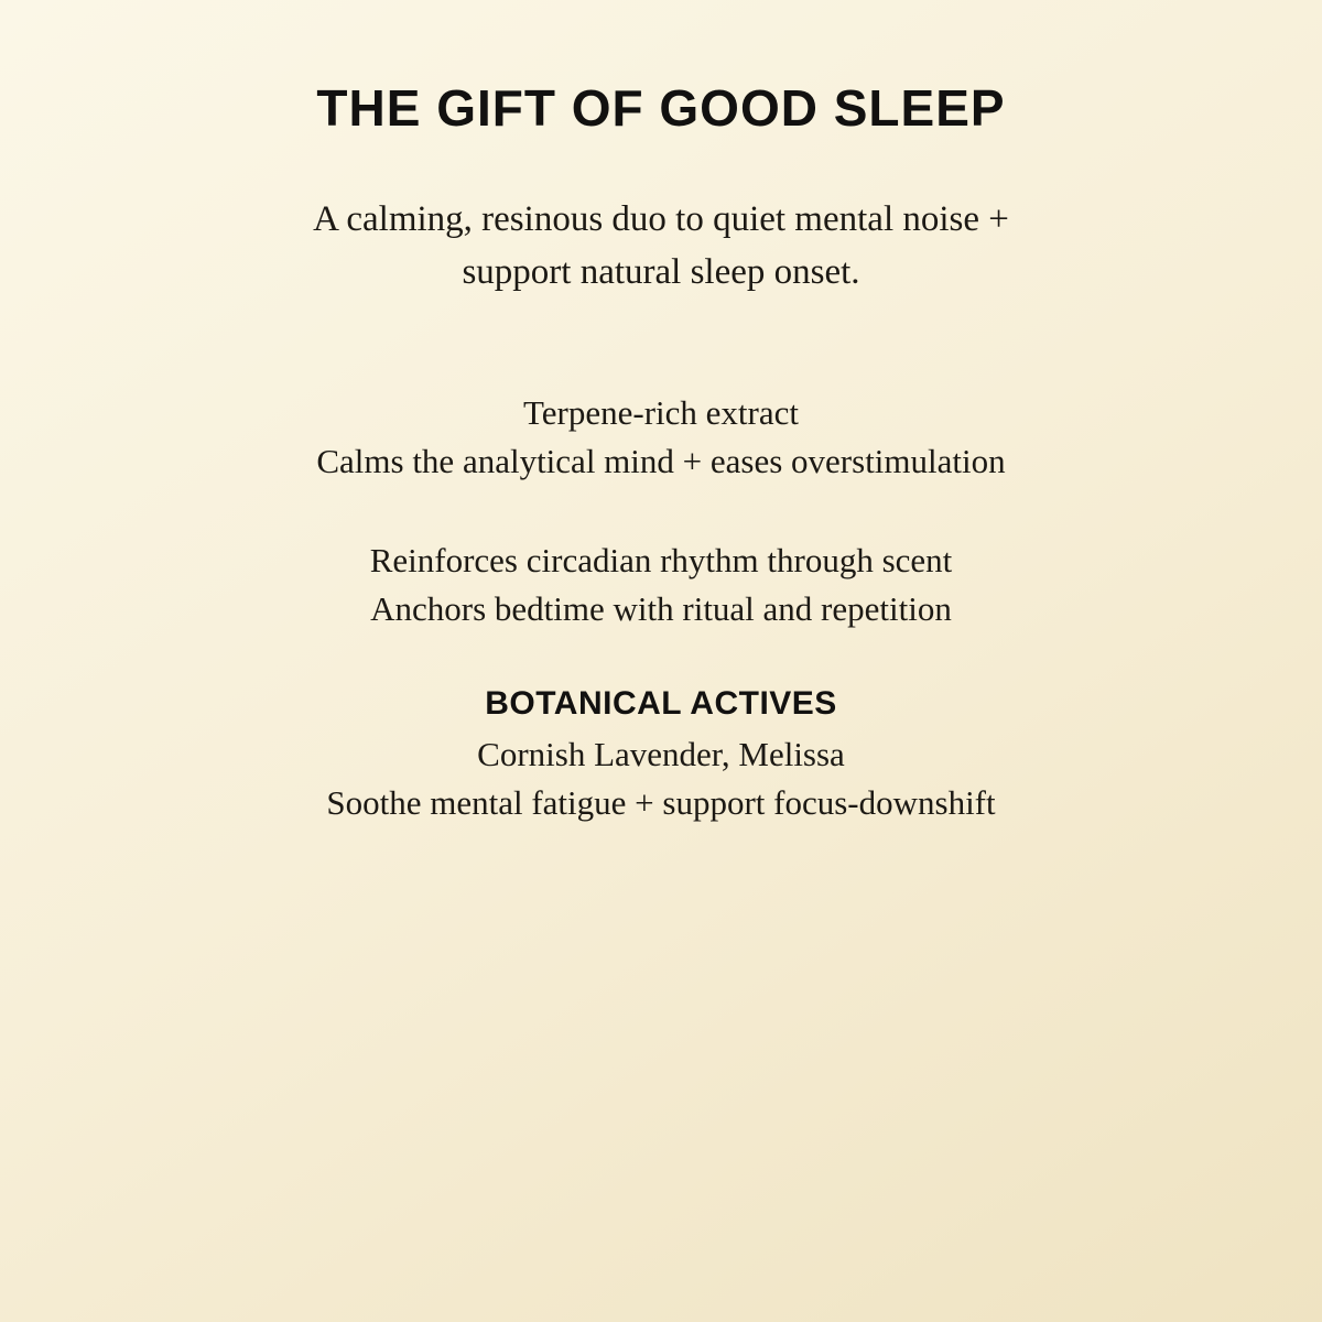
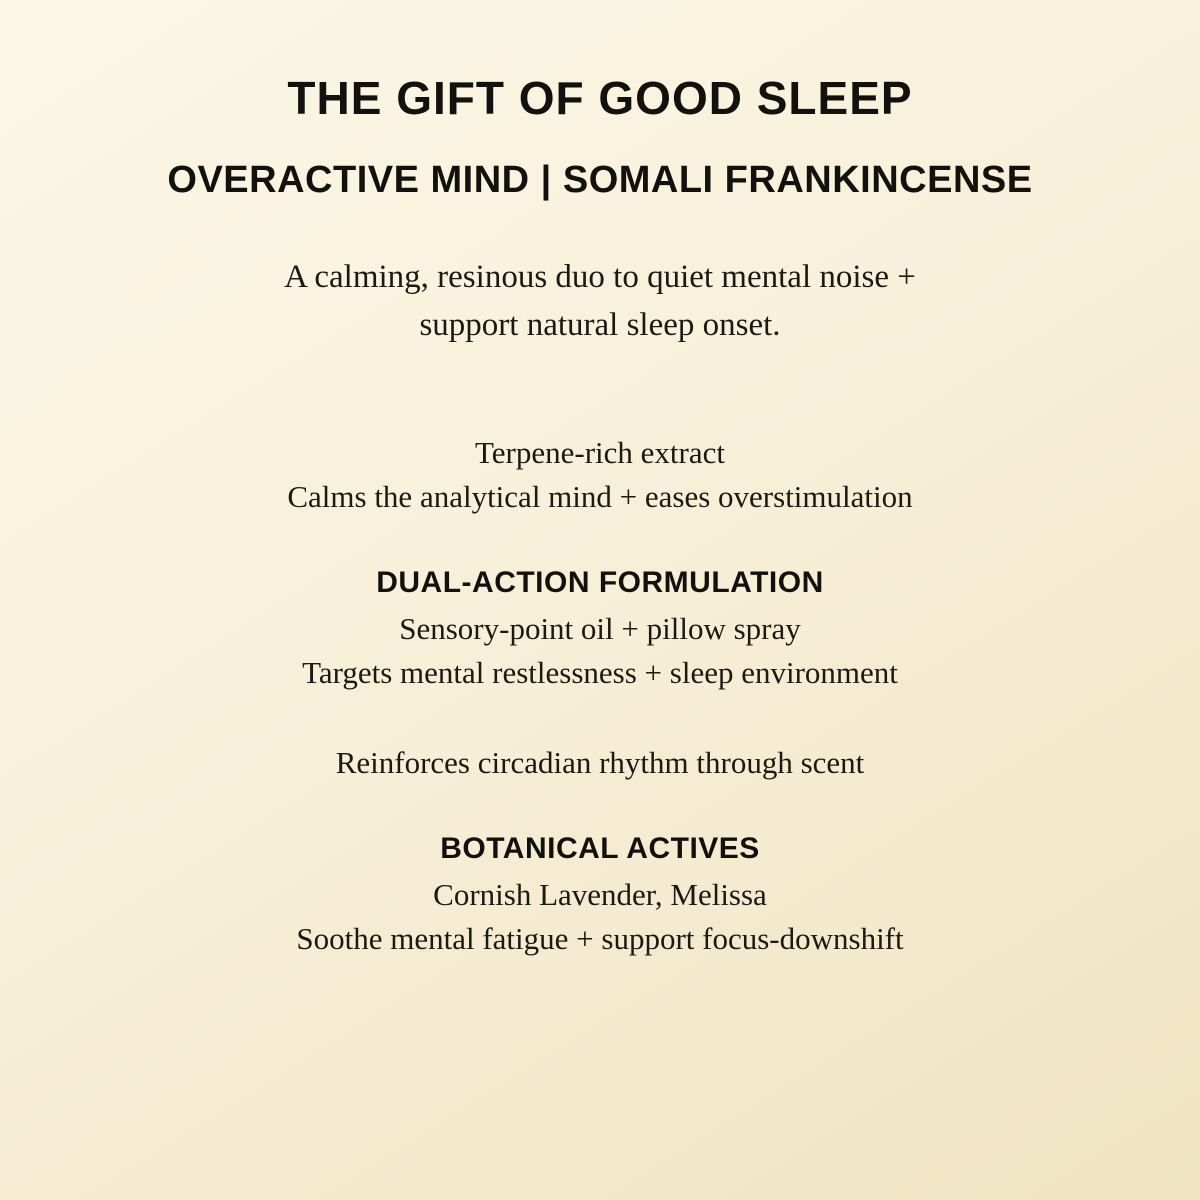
  THE GIFT OF GOOD SLEEP
+ OVERACTIVE MIND | SOMALI FRANKINCENSE
  A calming, resinous duo to quiet mental noise +
  support natural sleep onset.
  Terpene-rich extract
  Calms the analytical mind + eases overstimulation
+ DUAL-ACTION FORMULATION
+ Sensory-point oil + pillow spray
+ Targets mental restlessness + sleep environment
  Reinforces circadian rhythm through scent
- Anchors bedtime with ritual and repetition
  BOTANICAL ACTIVES
  Cornish Lavender, Melissa
  Soothe mental fatigue + support focus-downshift
